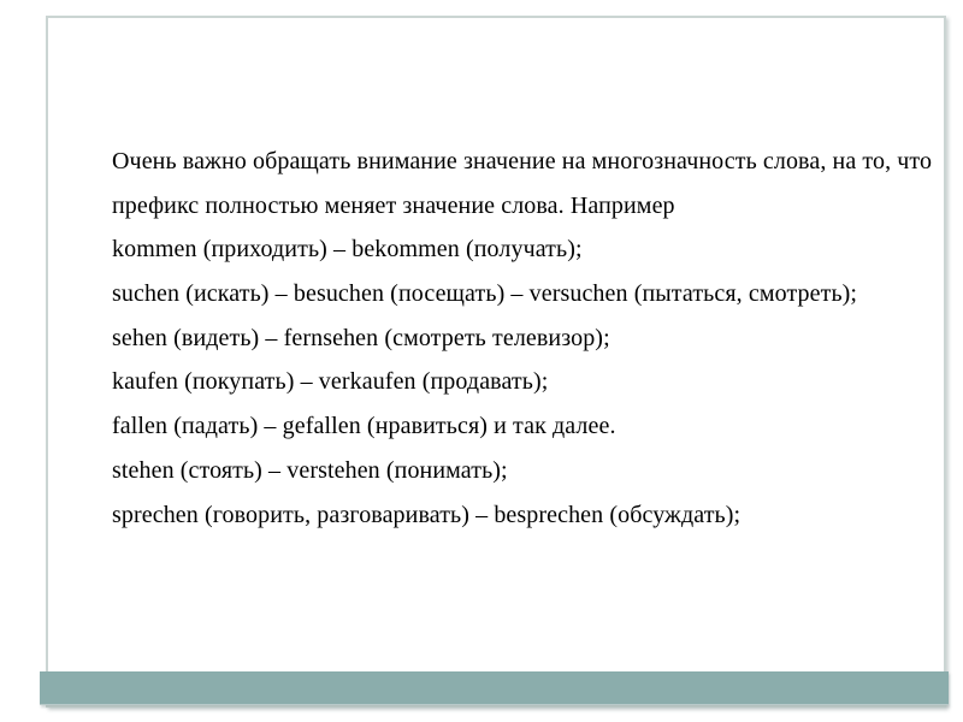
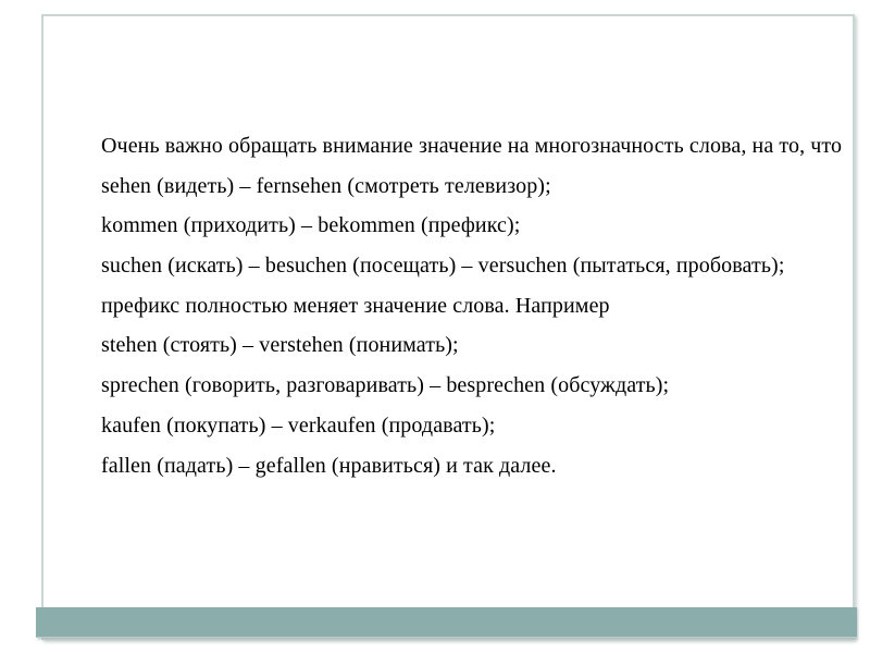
  Очень важно обращать внимание значение на многозначность слова, на то, что
- префикс полностью меняет значение слова. Например
+ sehen (видеть) – fernsehen (смотреть телевизор);
- kommen (приходить) – bekommen (получать);
+ kommen (приходить) – bekommen (префикс);
- suchen (искать) – besuchen (посещать) – versuchen (пытаться, смотреть);
+ suchen (искать) – besuchen (посещать) – versuchen (пытаться, пробовать);
- sehen (видеть) – fernsehen (смотреть телевизор);
+ префикс полностью меняет значение слова. Например
- kaufen (покупать) – verkaufen (продавать);
+ stehen (стоять) – verstehen (понимать);
- fallen (падать) – gefallen (нравиться) и так далее.
+ sprechen (говорить, разговаривать) – besprechen (обсуждать);
- stehen (стоять) – verstehen (понимать);
+ kaufen (покупать) – verkaufen (продавать);
- sprechen (говорить, разговаривать) – besprechen (обсуждать);
+ fallen (падать) – gefallen (нравиться) и так далее.
